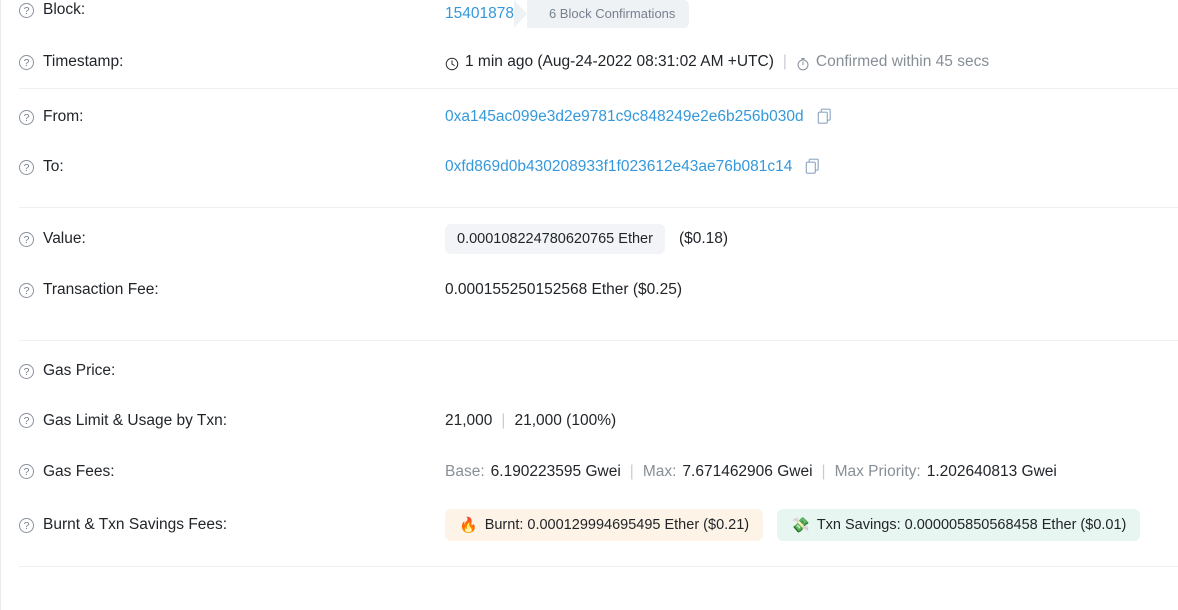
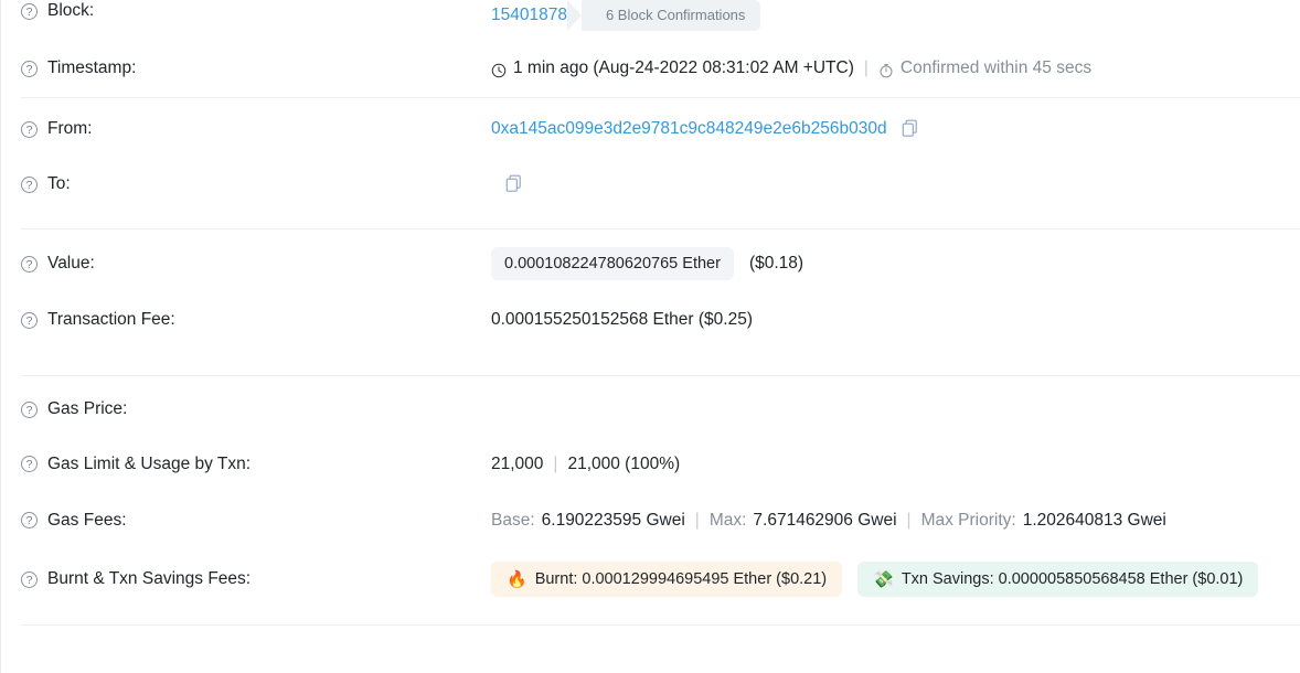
  ?
  Block:
  15401878
  6 Block Confirmations
  ?
  Timestamp:
  1 min ago (Aug-24-2022 08:31:02 AM +UTC)
  |
  Confirmed within 45 secs
  ?
  From:
  0xa145ac099e3d2e9781c9c848249e2e6b256b030d
  ?
  To:
- 0xfd869d0b430208933f1f023612e43ae76b081c14
  ?
  Value:
  0.000108224780620765 Ether
  ($0.18)
  ?
  Transaction Fee:
  0.000155250152568 Ether ($0.25)
  ?
  Gas Price:
  ?
  Gas Limit & Usage by Txn:
  21,000
  |
  21,000 (100%)
  ?
  Gas Fees:
  Base:
  6.190223595 Gwei
  |
  Max:
  7.671462906 Gwei
  |
  Max Priority:
  1.202640813 Gwei
  ?
  Burnt & Txn Savings Fees:
  🔥
  Burnt: 0.000129994695495 Ether ($0.21)
  💸
  Txn Savings: 0.000005850568458 Ether ($0.01)
